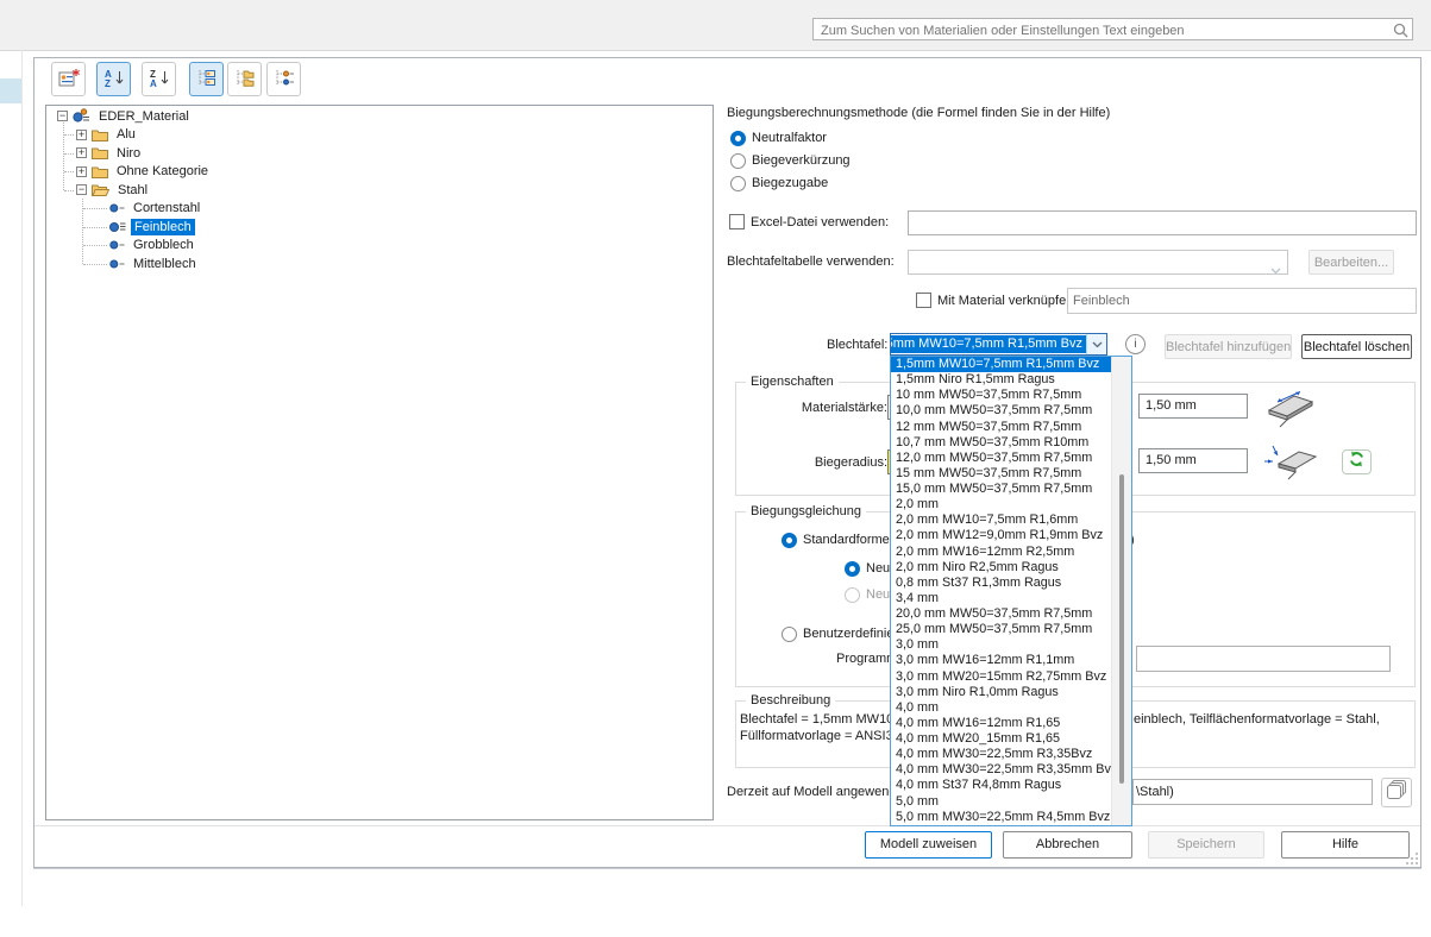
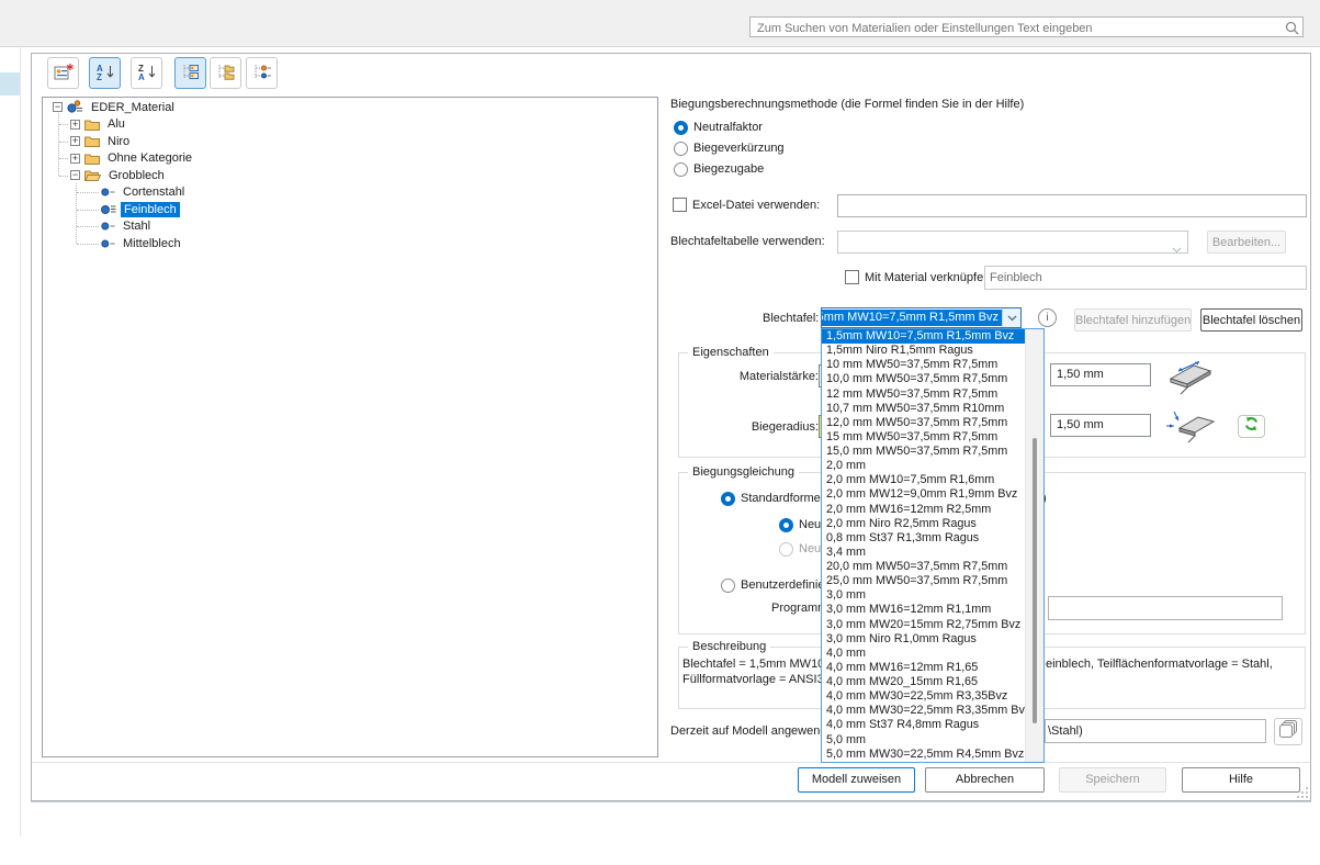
  Zum Suchen von Materialien oder Einstellungen Text eingeben
  A
  Z
  Z
  A
  −
  EDER_Material
  +
  Alu
  +
  Niro
  +
  Ohne Kategorie
  −
- Stahl
+ Grobblech
  Cortenstahl
  Feinblech
- Grobblech
+ Stahl
  Mittelblech
  Biegungsberechnungsmethode (die Formel finden Sie in der Hilfe)
  Neutralfaktor
  Biegeverkürzung
  Biegezugabe
  Excel-Datei verwenden:
  Blechtafeltabelle verwenden:
  Bearbeiten...
  Mit Material verknüpfe
  Feinblech
  Blechtafel:
  mm MW10=7,5mm R1,5mm Bvz
  i
  Blechtafel hinzufügen
  Blechtafel löschen
  Eigenschaften
  Materialstärke:
  1,50 mm
  Biegeradius:
  1,50 mm
  Biegungsgleichung
  Standardforme
  Benutzerdefini
  Program
  Beschreibung
  Blechtafel = 1,5mm MW1
  einblech, Teilflächenformatvorlage = Stahl,
  Füllformatvorlage = ANSI
  Derzeit auf Modell angewen
  \Stahl)
  Modell zuweisen
  Abbrechen
  Speichern
  Hilfe
  1,5mm MW10=7,5mm R1,5mm Bvz
  1,5mm Niro R1,5mm Ragus
  10 mm MW50=37,5mm R7,5mm
  10,0 mm MW50=37,5mm R7,5mm
  12 mm MW50=37,5mm R7,5mm
  10,7 mm MW50=37,5mm R10mm
  12,0 mm MW50=37,5mm R7,5mm
  15 mm MW50=37,5mm R7,5mm
  15,0 mm MW50=37,5mm R7,5mm
  2,0 mm
  2,0 mm MW10=7,5mm R1,6mm
  2,0 mm MW12=9,0mm R1,9mm Bvz
  2,0 mm MW16=12mm R2,5mm
  2,0 mm Niro R2,5mm Ragus
  0,8 mm St37 R1,3mm Ragus
  3,4 mm
  20,0 mm MW50=37,5mm R7,5mm
  25,0 mm MW50=37,5mm R7,5mm
  3,0 mm
  3,0 mm MW16=12mm R1,1mm
  3,0 mm MW20=15mm R2,75mm Bvz
  3,0 mm Niro R1,0mm Ragus
  4,0 mm
  4,0 mm MW16=12mm R1,65
  4,0 mm MW20_15mm R1,65
  4,0 mm MW30=22,5mm R3,35Bvz
  4,0 mm MW30=22,5mm R3,35mm Bv
  4,0 mm St37 R4,8mm Ragus
  5,0 mm
  5,0 mm MW30=22,5mm R4,5mm Bvz
